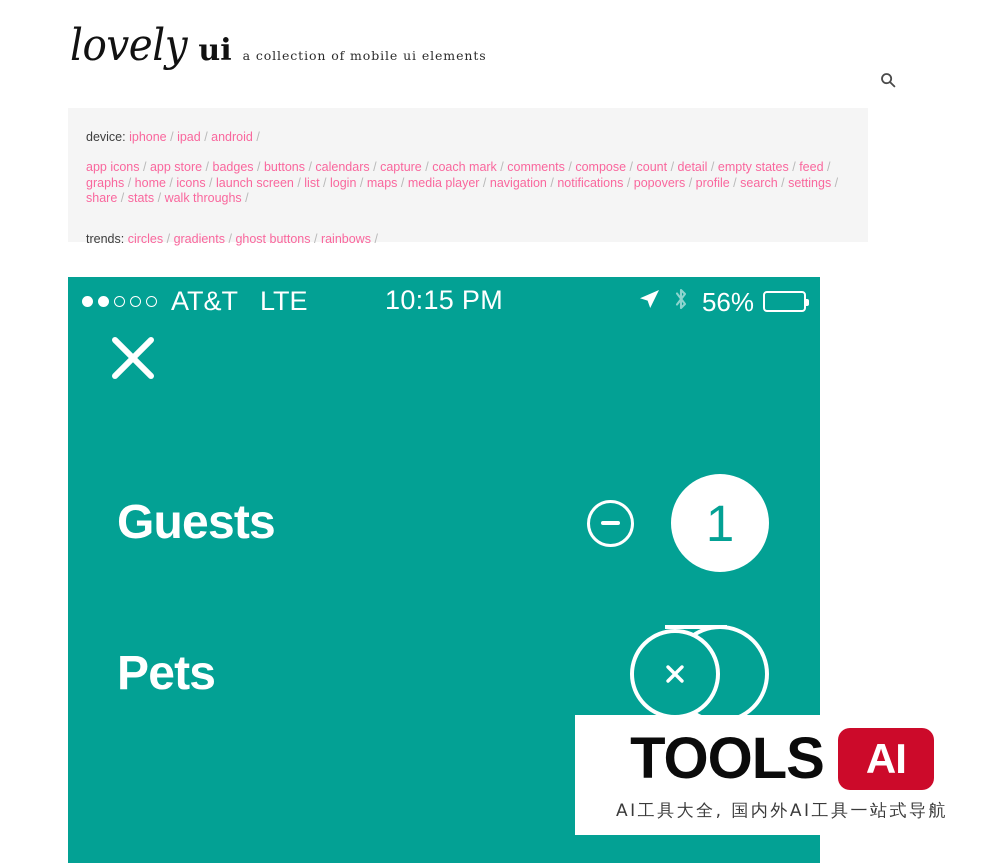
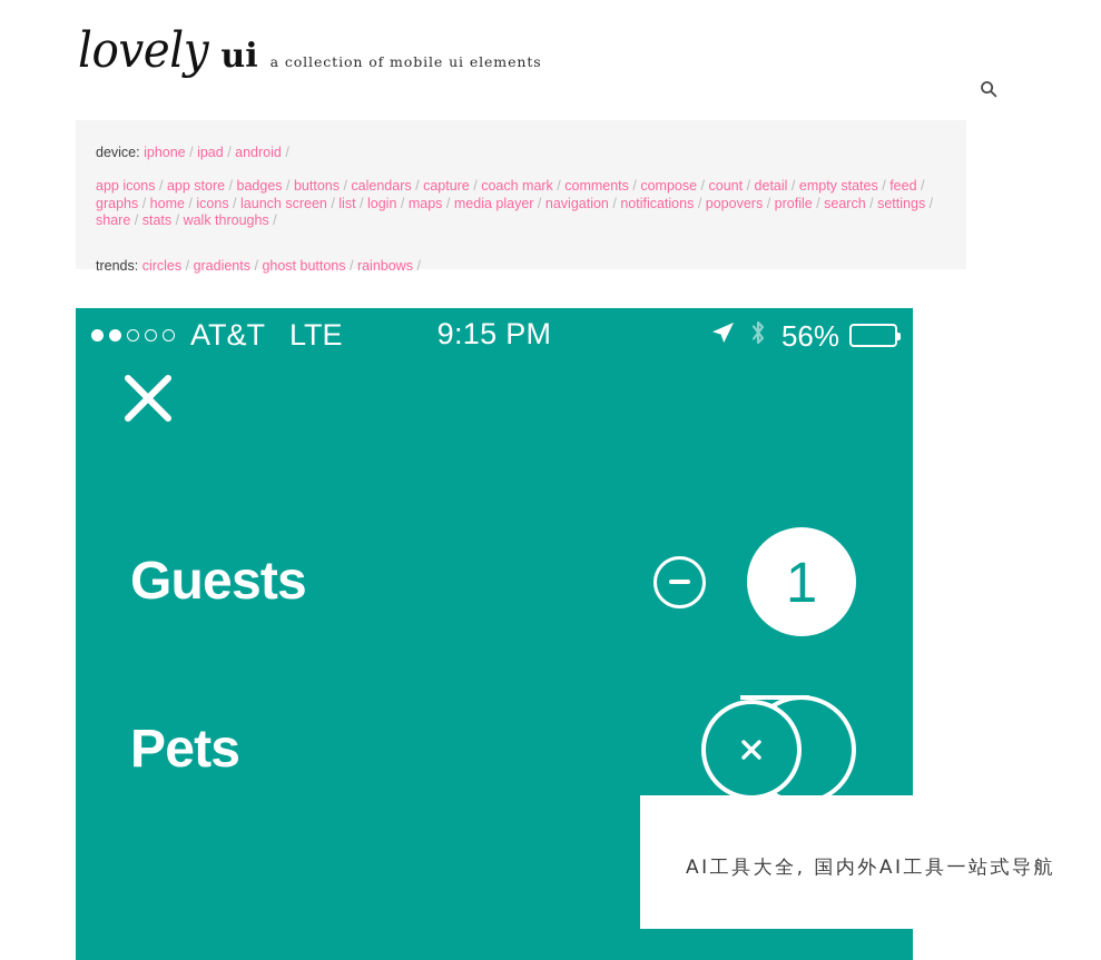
  lovely
  ui
  a collection of mobile ui elements
  device: iphone / ipad / android /
  app icons / app store / badges / buttons / calendars / capture / coach mark / comments / compose / count / detail / empty states / feed / graphs / home / icons / launch screen / list / login / maps / media player / navigation / notifications / popovers / profile / search / settings / share / stats / walk throughs /
  trends: circles / gradients / ghost buttons / rainbows /
  AT&T
  LTE
- 10:15 PM
+ 9:15 PM
  56%
  Guests
  1
  Pets
- TOOLS
- AI
  AI工具大全, 国内外AI工具一站式导航
